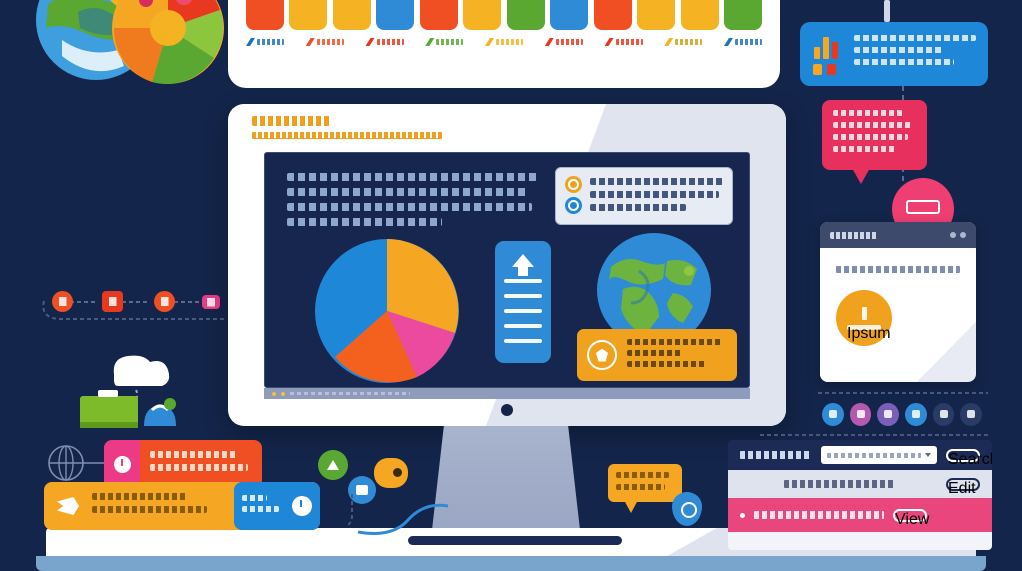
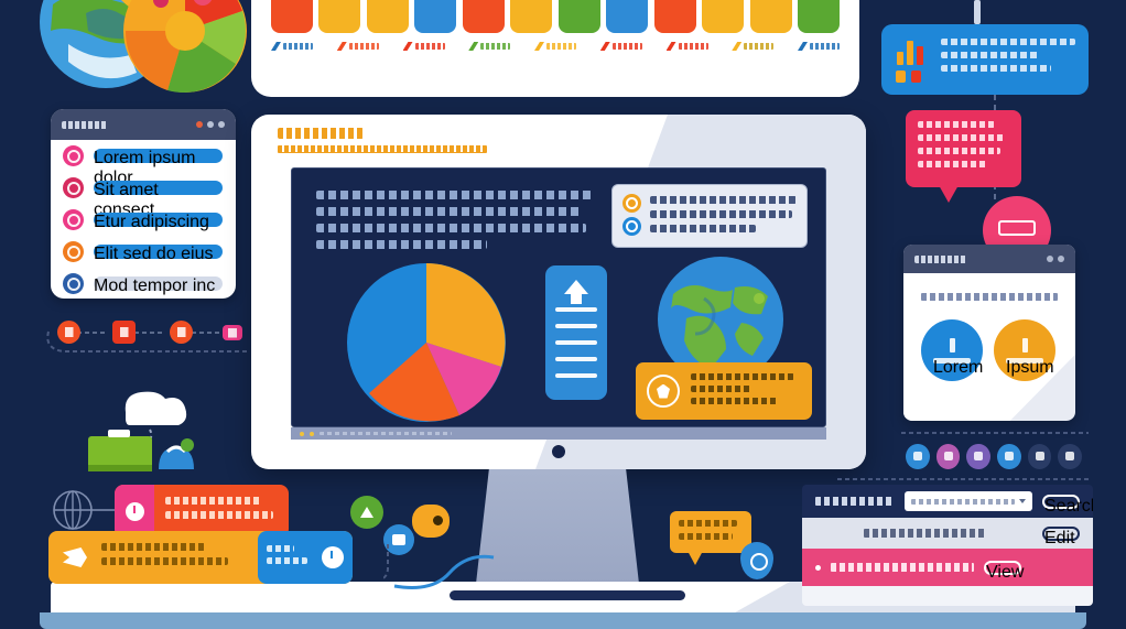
+ Lorem ipsum dolor
+ Sit amet consect
+ Etur adipiscing
+ Elit sed do eius
+ Mod tempor inc
+ Lorem
  Ipsum
  Searc
  Edit
  View
